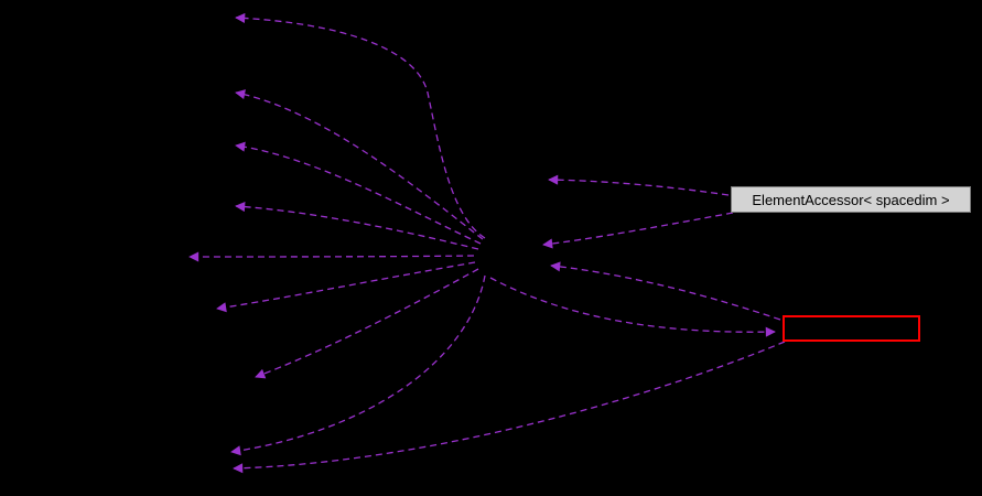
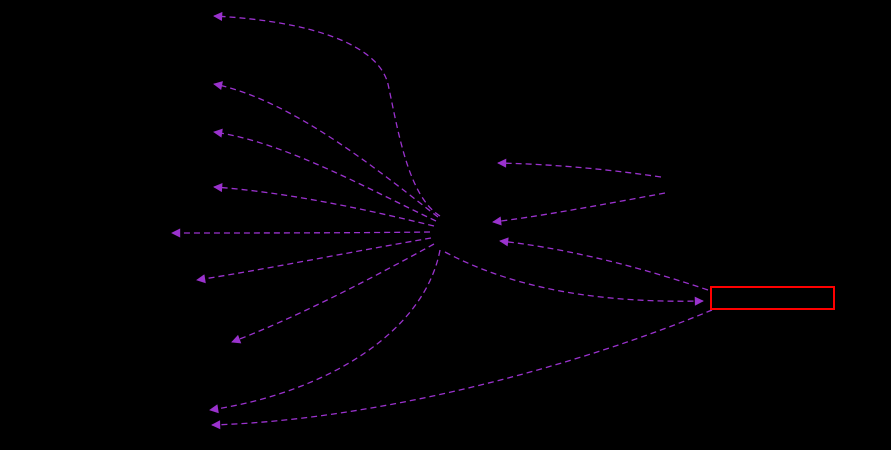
- ElementAccessor< spacedim >
